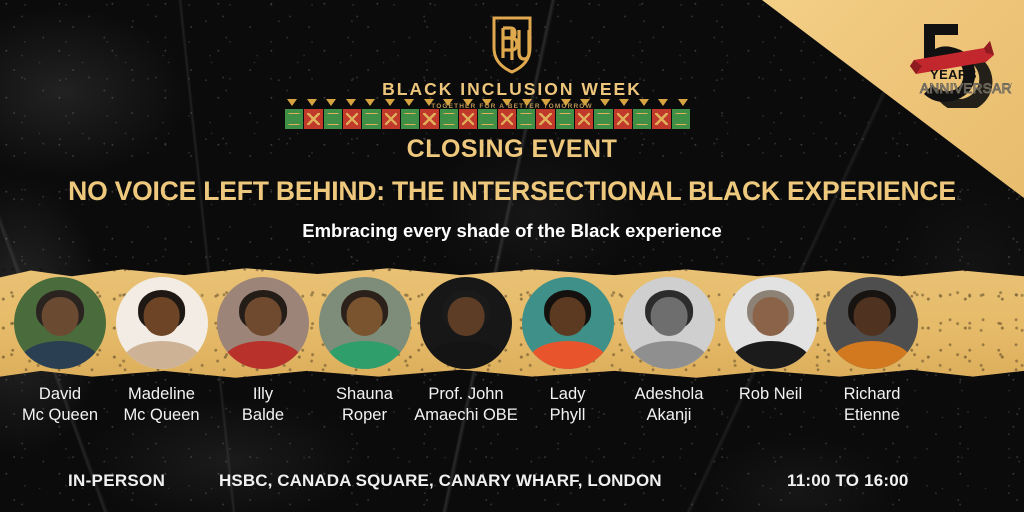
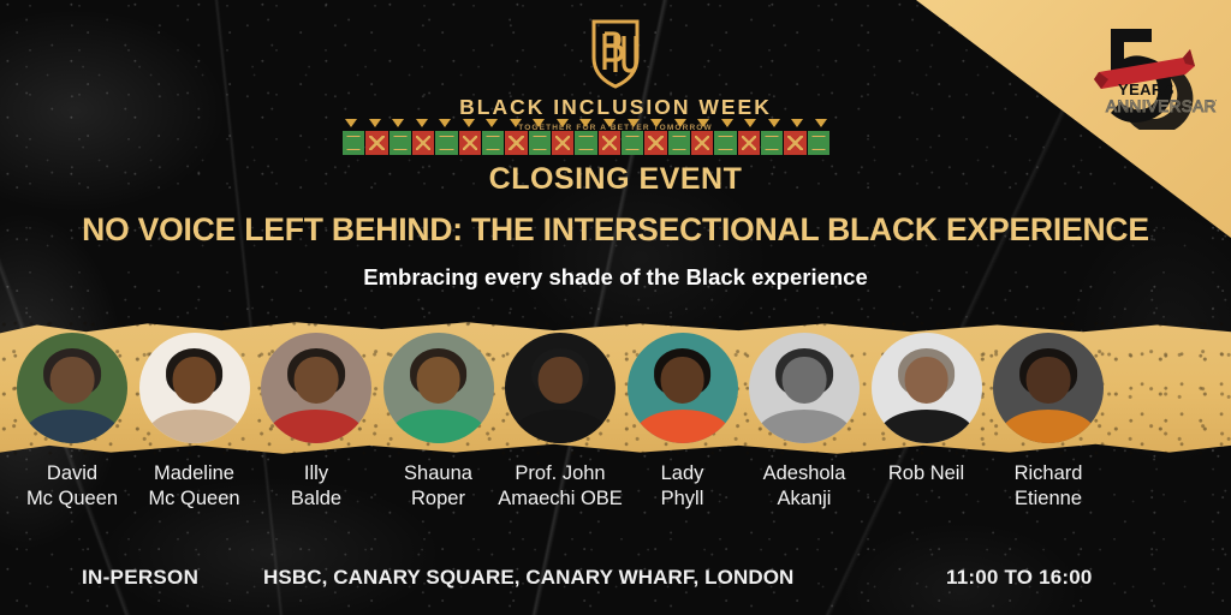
  YEARS
  ANNIVERSAR
  BLACK INCLUSION WEEK
  CLOSING EVENT
  NO VOICE LEFT BEHIND: THE INTERSECTIONAL BLACK EXPERIENCE
  Embracing every shade of the Black experience
  David
  Mc Queen
  Madeline
  Mc Queen
  Illy
  Balde
  Shauna
  Roper
  Prof. John
  Amaechi OBE
  Lady
  Phyll
  Adeshola
  Akanji
  Rob Neil
  Richard
  Etienne
  IN-PERSON
- HSBC, CANADA SQUARE, CANARY WHARF, LONDON
+ HSBC, CANARY SQUARE, CANARY WHARF, LONDON
  11:00 TO 16:00
